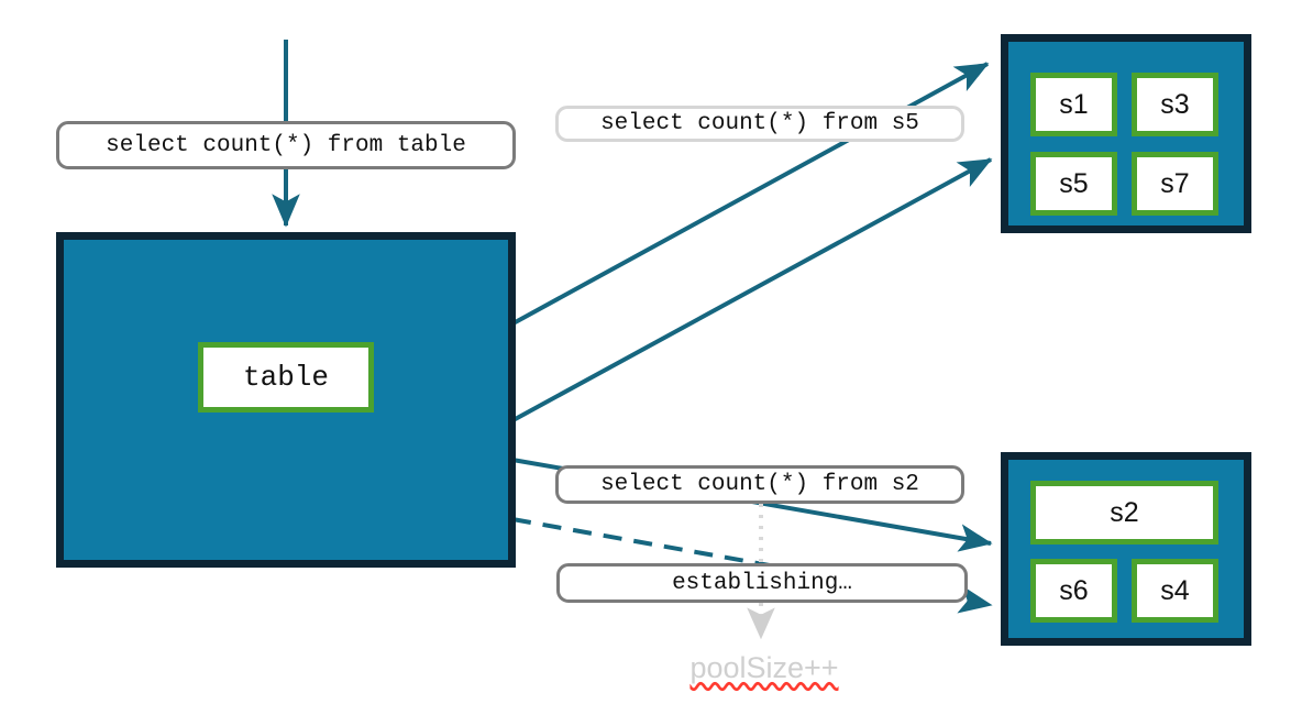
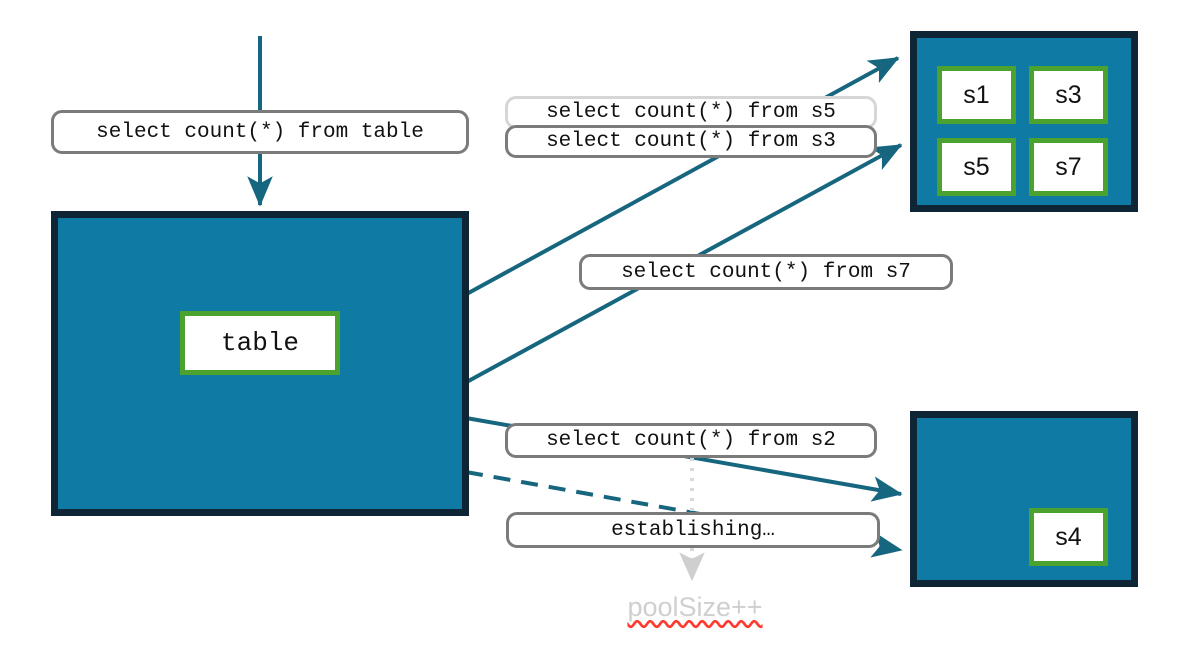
  select count(*) from table
  table
  s1
  s3
  s5
  s7
- s2
- s6
  s4
  select count(*) from s5
+ select count(*) from s3
+ select count(*) from s7
  select count(*) from s2
  establishing…
  poolSize++
